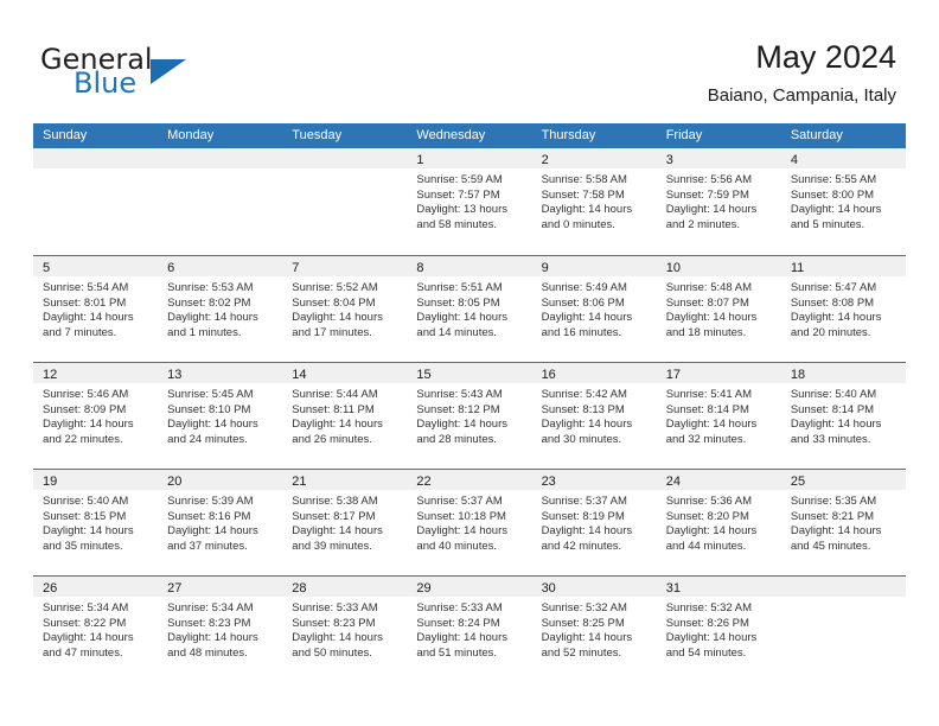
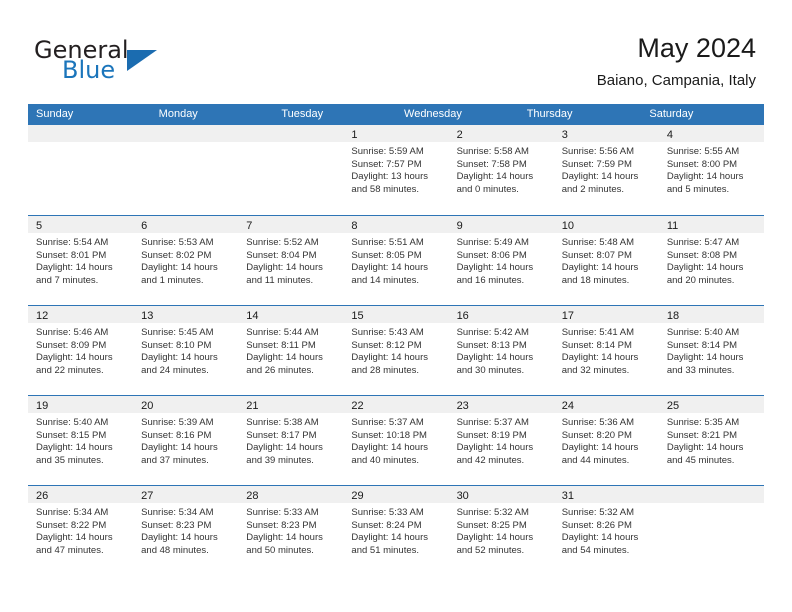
  General
  Blue
  May 2024
  Baiano, Campania, Italy
  Sunday
  Monday
  Tuesday
  Wednesday
  Thursday
- Friday
  Saturday
  1
  Sunrise: 5:59 AM
  Sunset: 7:57 PM
  Daylight: 13 hours
  and 58 minutes.
  2
  Sunrise: 5:58 AM
  Sunset: 7:58 PM
  Daylight: 14 hours
  and 0 minutes.
  3
  Sunrise: 5:56 AM
  Sunset: 7:59 PM
  Daylight: 14 hours
  and 2 minutes.
  4
  Sunrise: 5:55 AM
  Sunset: 8:00 PM
  Daylight: 14 hours
  and 5 minutes.
  5
  Sunrise: 5:54 AM
  Sunset: 8:01 PM
  Daylight: 14 hours
  and 7 minutes.
  6
  Sunrise: 5:53 AM
  Sunset: 8:02 PM
  Daylight: 14 hours
  and 1 minutes.
  7
  Sunrise: 5:52 AM
  Sunset: 8:04 PM
  Daylight: 14 hours
- and 17 minutes.
+ and 11 minutes.
  8
  Sunrise: 5:51 AM
  Sunset: 8:05 PM
  Daylight: 14 hours
  and 14 minutes.
  9
  Sunrise: 5:49 AM
  Sunset: 8:06 PM
  Daylight: 14 hours
  and 16 minutes.
  10
  Sunrise: 5:48 AM
  Sunset: 8:07 PM
  Daylight: 14 hours
  and 18 minutes.
  11
  Sunrise: 5:47 AM
  Sunset: 8:08 PM
  Daylight: 14 hours
  and 20 minutes.
  12
  Sunrise: 5:46 AM
  Sunset: 8:09 PM
  Daylight: 14 hours
  and 22 minutes.
  13
  Sunrise: 5:45 AM
  Sunset: 8:10 PM
  Daylight: 14 hours
  and 24 minutes.
  14
  Sunrise: 5:44 AM
  Sunset: 8:11 PM
  Daylight: 14 hours
  and 26 minutes.
  15
  Sunrise: 5:43 AM
  Sunset: 8:12 PM
  Daylight: 14 hours
  and 28 minutes.
  16
  Sunrise: 5:42 AM
  Sunset: 8:13 PM
  Daylight: 14 hours
  and 30 minutes.
  17
  Sunrise: 5:41 AM
  Sunset: 8:14 PM
  Daylight: 14 hours
  and 32 minutes.
  18
  Sunrise: 5:40 AM
  Sunset: 8:14 PM
  Daylight: 14 hours
  and 33 minutes.
  19
  Sunrise: 5:40 AM
  Sunset: 8:15 PM
  Daylight: 14 hours
  and 35 minutes.
  20
  Sunrise: 5:39 AM
  Sunset: 8:16 PM
  Daylight: 14 hours
  and 37 minutes.
  21
  Sunrise: 5:38 AM
  Sunset: 8:17 PM
  Daylight: 14 hours
  and 39 minutes.
  22
  Sunrise: 5:37 AM
  Sunset: 10:18 PM
  Daylight: 14 hours
  and 40 minutes.
  23
  Sunrise: 5:37 AM
  Sunset: 8:19 PM
  Daylight: 14 hours
  and 42 minutes.
  24
  Sunrise: 5:36 AM
  Sunset: 8:20 PM
  Daylight: 14 hours
  and 44 minutes.
  25
  Sunrise: 5:35 AM
  Sunset: 8:21 PM
  Daylight: 14 hours
  and 45 minutes.
  26
  Sunrise: 5:34 AM
  Sunset: 8:22 PM
  Daylight: 14 hours
  and 47 minutes.
  27
  Sunrise: 5:34 AM
  Sunset: 8:23 PM
  Daylight: 14 hours
  and 48 minutes.
  28
  Sunrise: 5:33 AM
  Sunset: 8:23 PM
  Daylight: 14 hours
  and 50 minutes.
  29
  Sunrise: 5:33 AM
  Sunset: 8:24 PM
  Daylight: 14 hours
  and 51 minutes.
  30
  Sunrise: 5:32 AM
  Sunset: 8:25 PM
  Daylight: 14 hours
  and 52 minutes.
  31
  Sunrise: 5:32 AM
  Sunset: 8:26 PM
  Daylight: 14 hours
  and 54 minutes.
